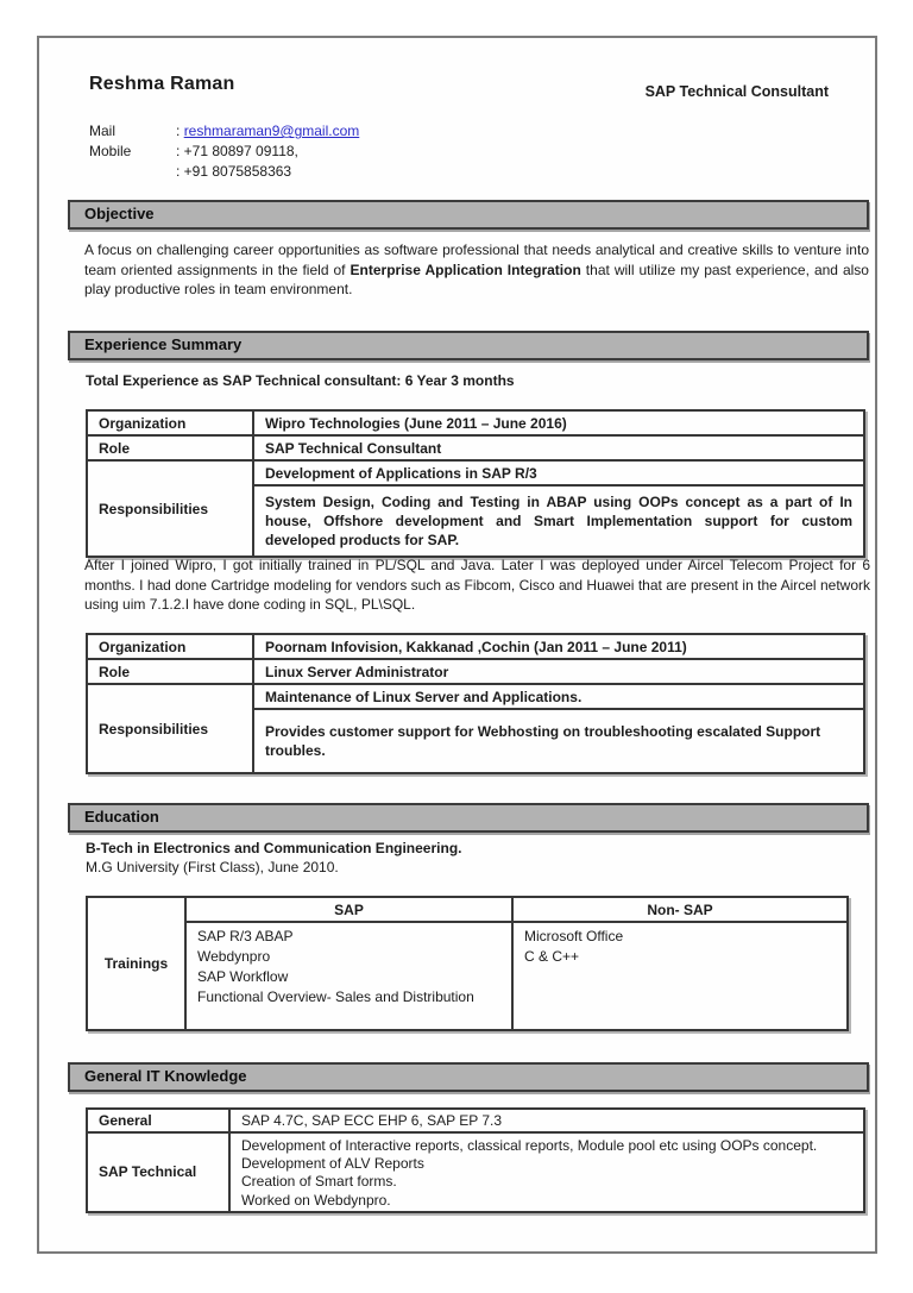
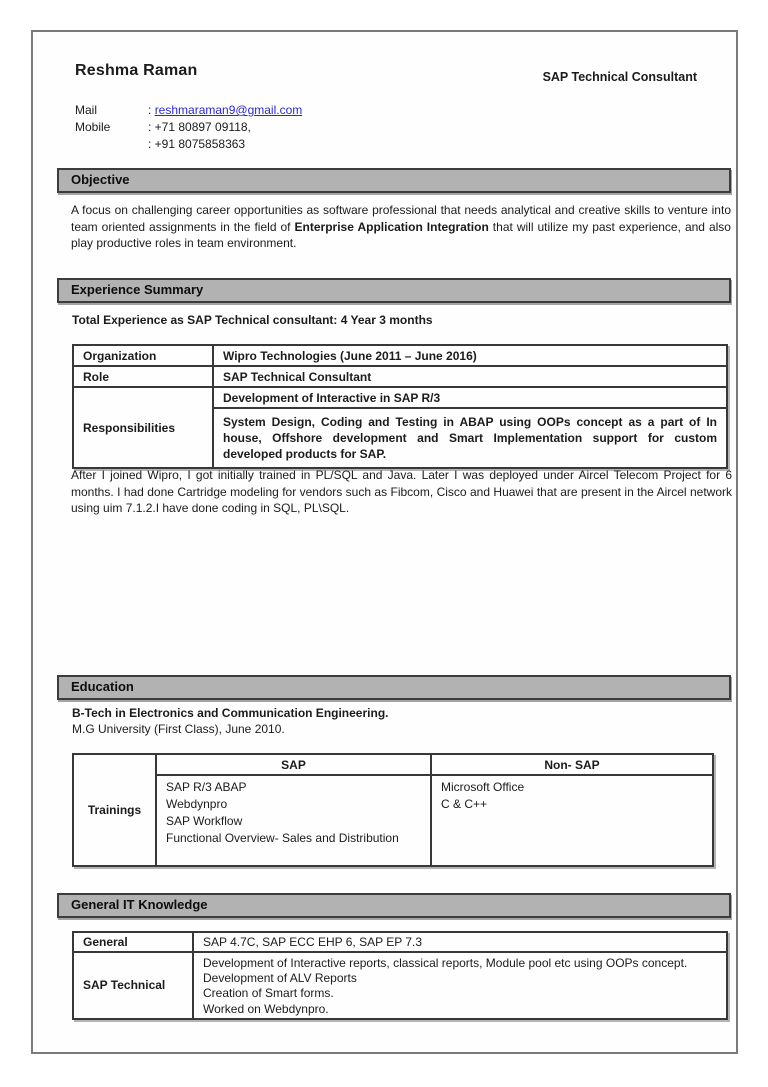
  Reshma Raman
  SAP Technical Consultant
  Mail
  : reshmaraman9@gmail.com
  Mobile
  : +71 80897 09118,
  : +91 8075858363
  Objective
  A focus on challenging career opportunities as software professional that needs analytical and creative skills to venture into team oriented assignments in the field of Enterprise Application Integration that will utilize my past experience, and also play productive roles in team environment.
  Experience Summary
- Total Experience as SAP Technical consultant: 6 Year 3 months
+ Total Experience as SAP Technical consultant: 4 Year 3 months
  Organization	Wipro Technologies (June 2011 – June 2016)
  Role	SAP Technical Consultant
- Responsibilities	Development of Applications in SAP R/3
+ Responsibilities	Development of Interactive in SAP R/3
  System Design, Coding and Testing in ABAP using OOPs concept as a part of In house, Offshore development and Smart Implementation support for custom developed products for SAP.
  After I joined Wipro, I got initially trained in PL/SQL and Java. Later I was deployed under Aircel Telecom Project for 6 months. I had done Cartridge modeling for vendors such as Fibcom, Cisco and Huawei that are present in the Aircel network using uim 7.1.2.I have done coding in SQL, PL\SQL.
- Organization	Poornam Infovision, Kakkanad ,Cochin (Jan 2011 – June 2011)
- Role	Linux Server Administrator
- Responsibilities	Maintenance of Linux Server and Applications.
- Provides customer support for Webhosting on troubleshooting escalated Support troubles.
  Education
  B-Tech in Electronics and Communication Engineering.
  M.G University (First Class), June 2010.
  Trainings	SAP	Non- SAP
  SAP R/3 ABAP Webdynpro SAP Workflow Functional Overview- Sales and Distribution	Microsoft Office C & C++
  General IT Knowledge
  General	SAP 4.7C, SAP ECC EHP 6, SAP EP 7.3
  SAP Technical	Development of Interactive reports, classical reports, Module pool etc using OOPs concept. Development of ALV Reports Creation of Smart forms. Worked on Webdynpro.
